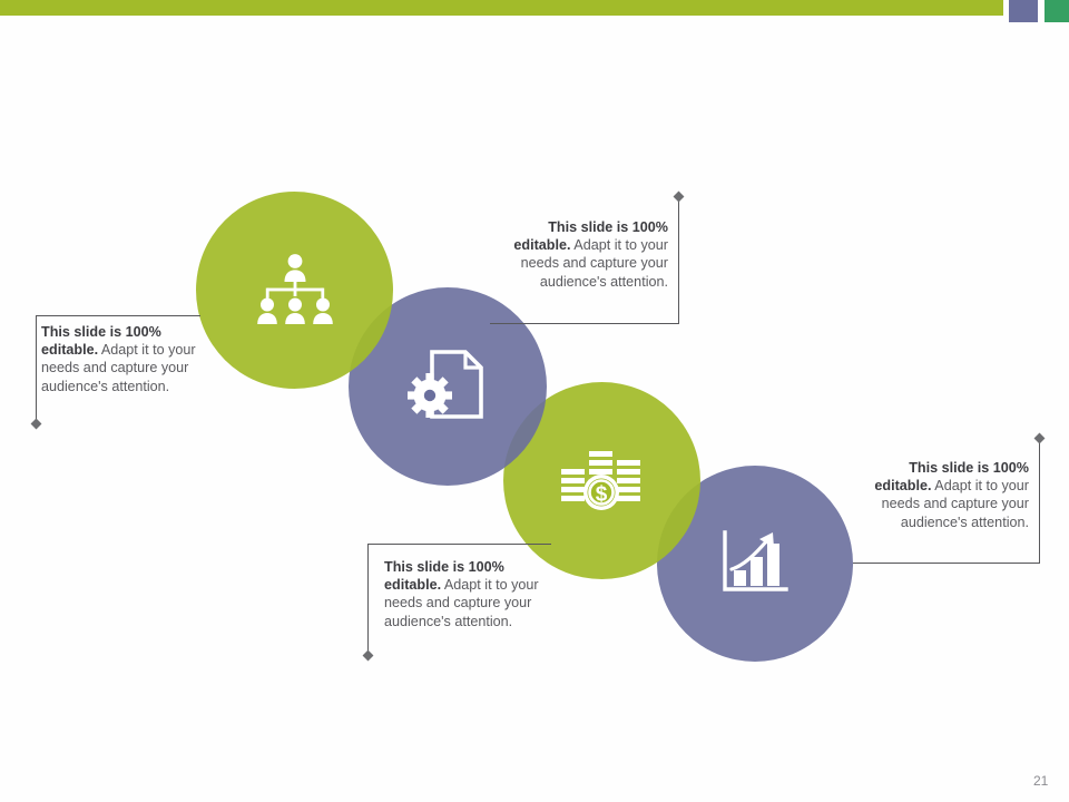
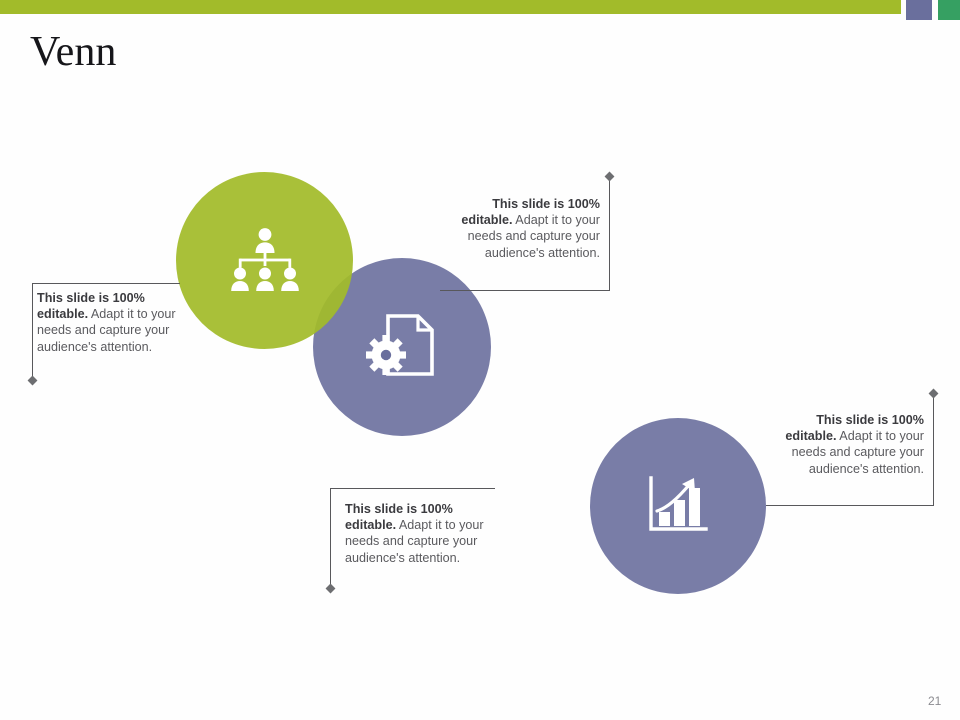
+ Venn
  This slide is 100% editable. Adapt it to your needs and capture your audience's attention.
  This slide is 100% editable. Adapt it to your needs and capture your audience's attention.
  This slide is 100% editable. Adapt it to your needs and capture your audience's attention.
  This slide is 100% editable. Adapt it to your needs and capture your audience's attention.
- $
  21
